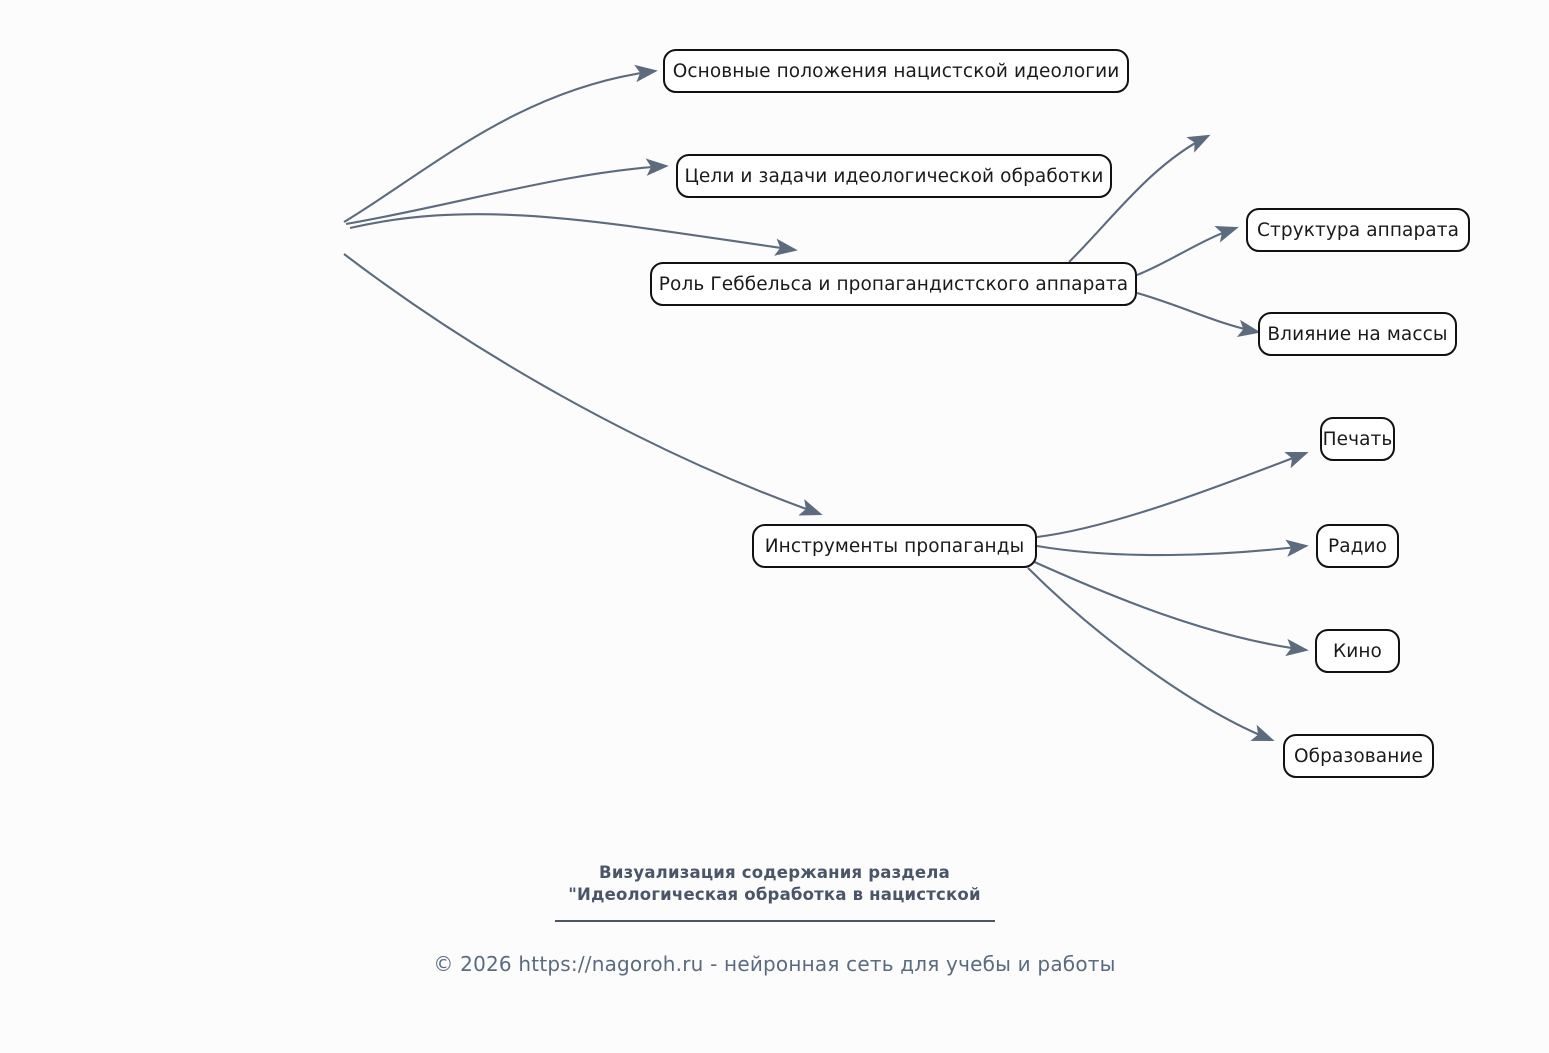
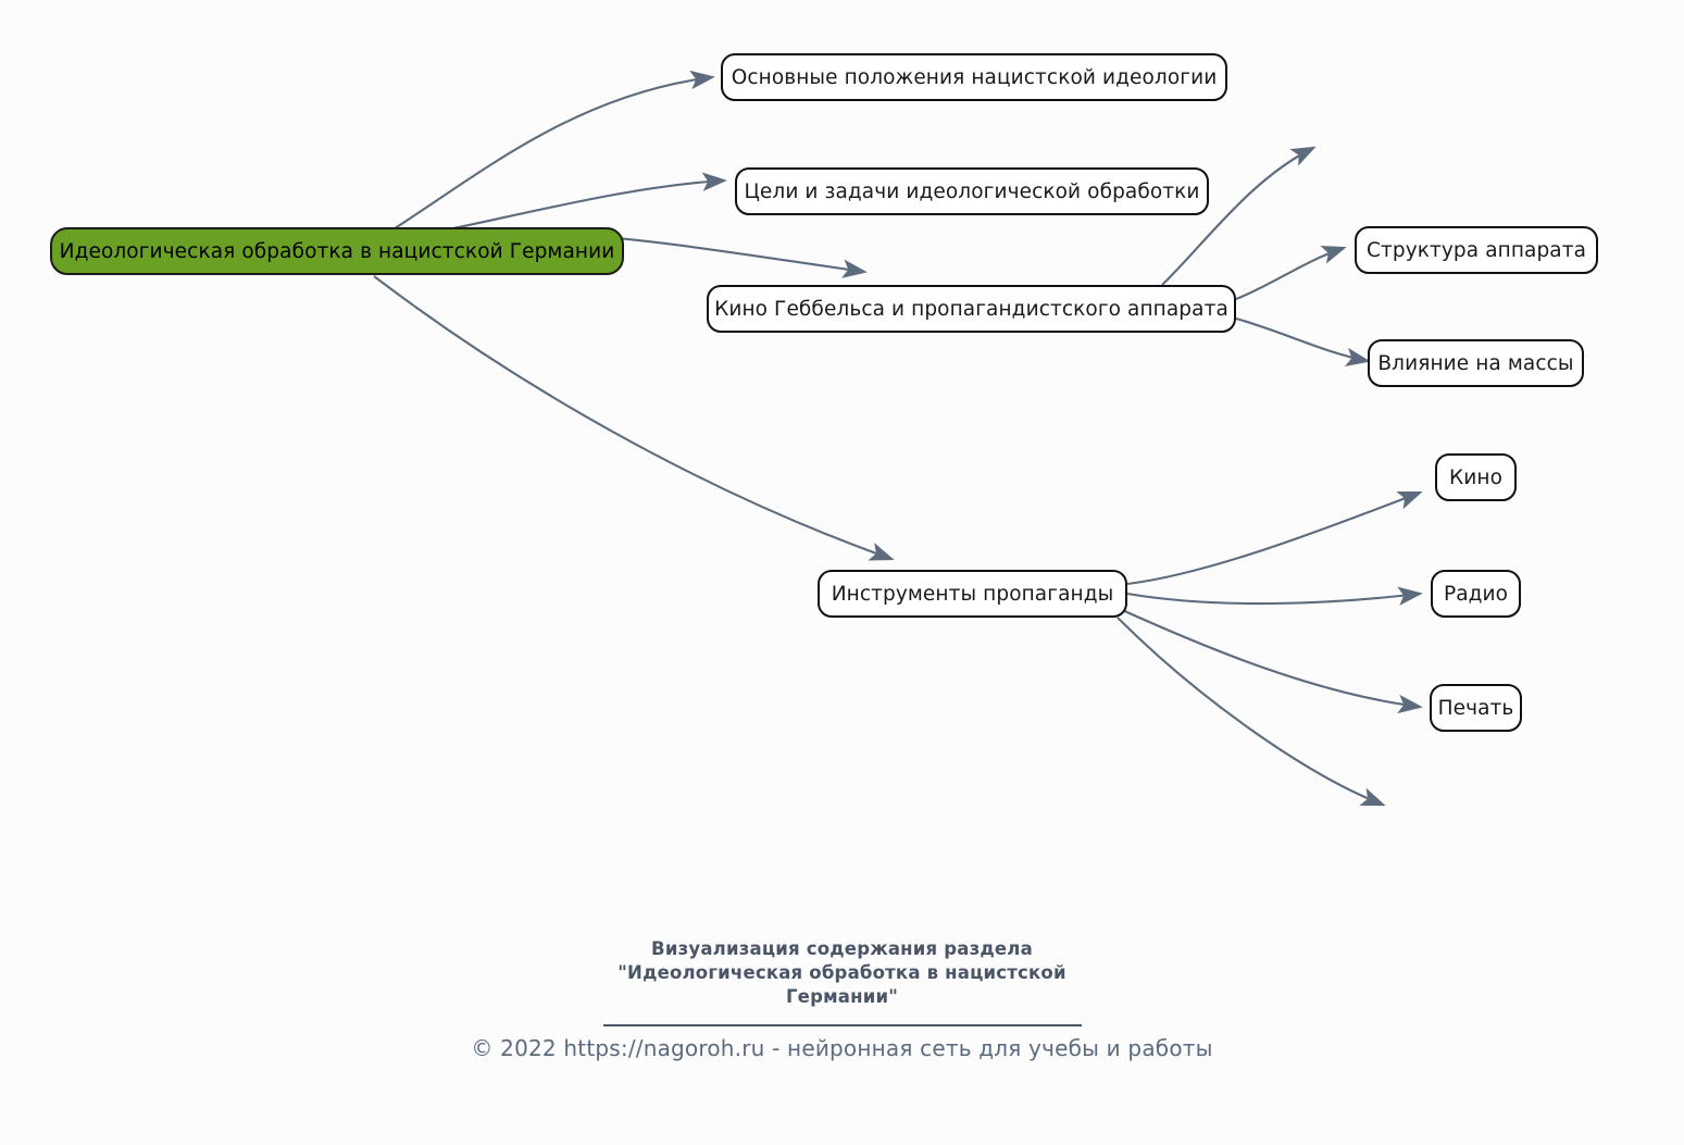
+ Идеологическая обработка в нацистской Германии
  Основные положения нацистской идеологии
  Цели и задачи идеологической обработки
- Роль Геббельса и пропагандистского аппарата
+ Кино Геббельса и пропагандистского аппарата
  Инструменты пропаганды
  Структура аппарата
  Влияние на массы
- Печать
+ Кино
  Радио
- Кино
+ Печать
- Образование
  Визуализация содержания раздела
  "Идеологическая обработка в нацистской
+ Германии"
- © 2026 https://nagoroh.ru - нейронная сеть для учебы и работы
+ © 2022 https://nagoroh.ru - нейронная сеть для учебы и работы
